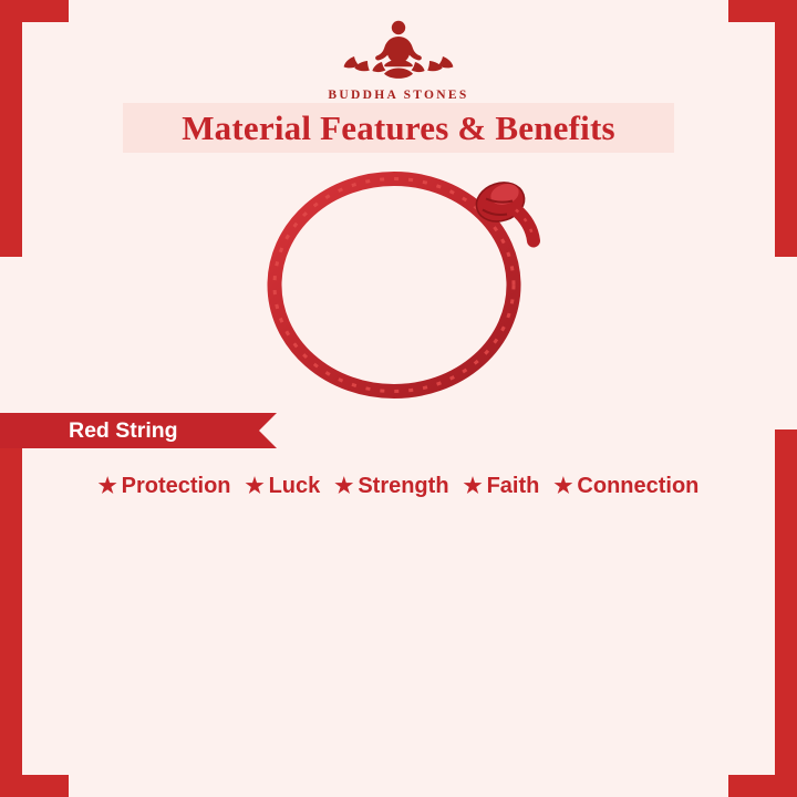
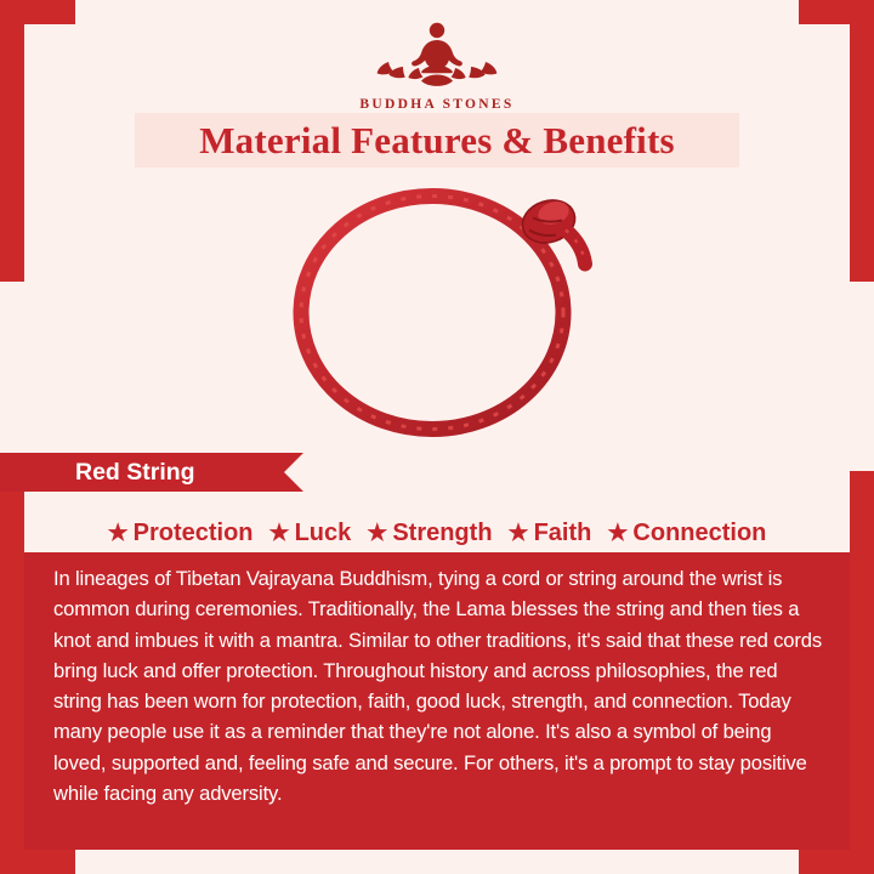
  BUDDHA STONES
  Material Features & Benefits
  Red String
  ★
  Protection
  ★
  Luck
  ★
  Strength
  ★
  Faith
  ★
  Connection
+ In lineages of Tibetan Vajrayana Buddhism, tying a cord or string around the wrist is common during ceremonies. Traditionally, the Lama blesses the string and then ties a knot and imbues it with a mantra. Similar to other traditions, it's said that these red cords bring luck and offer protection. Throughout history and across philosophies, the red string has been worn for protection, faith, good luck, strength, and connection. Today many people use it as a reminder that they're not alone. It's also a symbol of being loved, supported and, feeling safe and secure. For others, it's a prompt to stay positive while facing any adversity.
